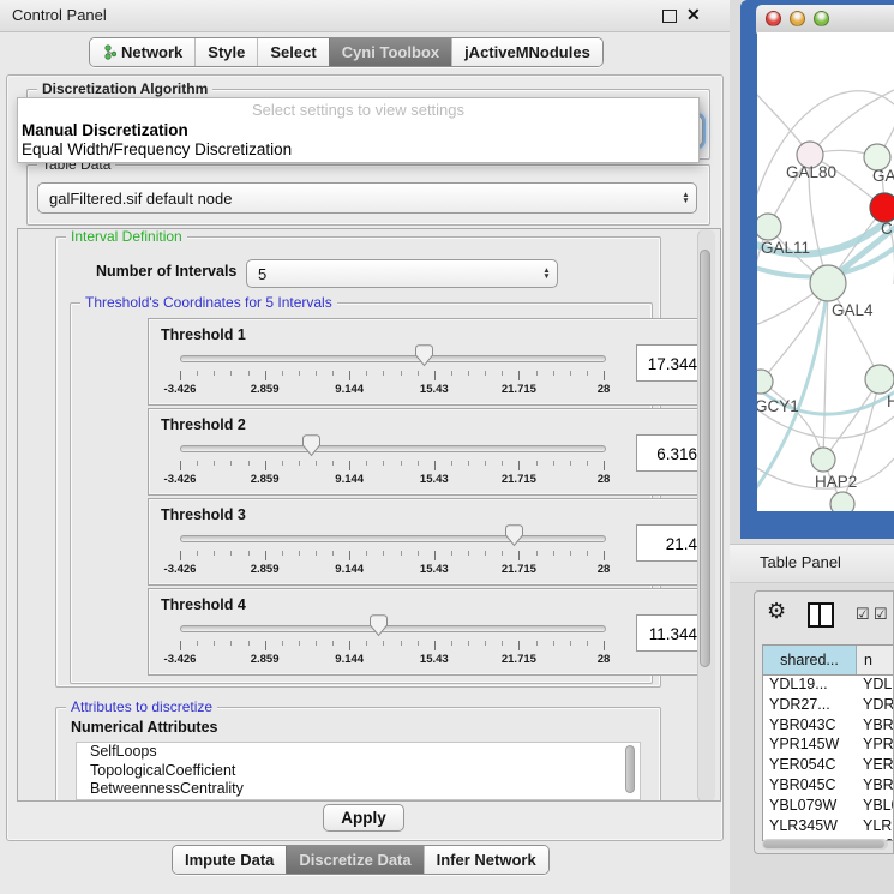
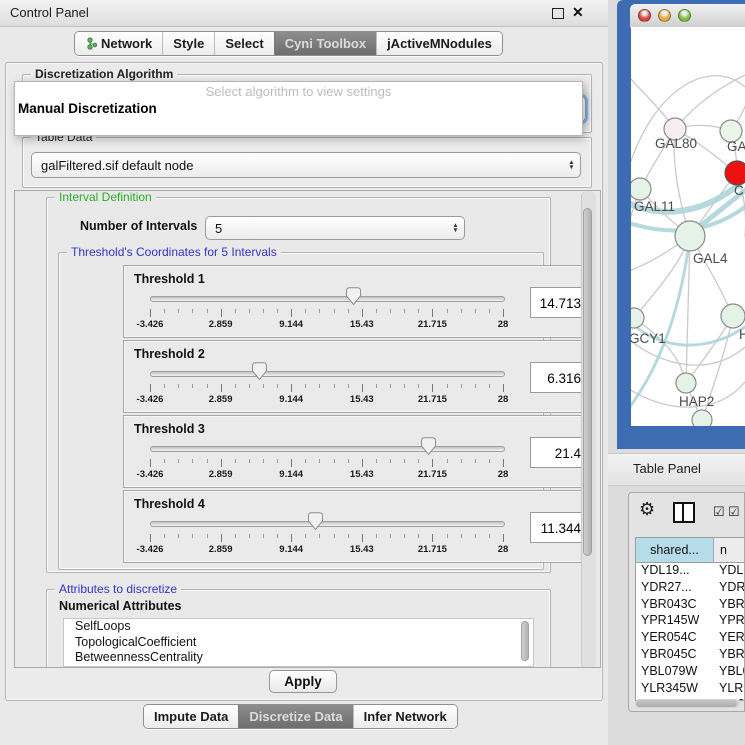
  Control Panel
  ✕
  Network
  Style
  Select
  Cyni Toolbox
  jActiveMNodules
  Discretization Algorithm
- Select settings to view settings
+ Select algorithm to view settings
  Manual Discretization
- Equal Width/Frequency Discretization
  Table Data
  galFiltered.sif default node
  Interval Definition
  Number of Intervals
  5
  Threshold's Coordinates for 5 Intervals
  Threshold 1
  -3.426
  2.859
  9.144
  15.43
  21.715
  28
- 17.344
+ 14.713
  Threshold 2
  -3.426
  2.859
  9.144
  15.43
  21.715
  28
  6.316
  Threshold 3
  -3.426
  2.859
  9.144
  15.43
  21.715
  28
  21.4
  Threshold 4
  -3.426
  2.859
  9.144
  15.43
  21.715
  28
  11.344
  Attributes to discretize
  Numerical Attributes
  SelfLoops
  TopologicalCoefficient
  BetweennessCentrality
  Apply
  Impute Data
  Discretize Data
  Infer Network
  GAL80
  GA
  C
  GAL11
  GAL4
  GCY1
  H
  HAP2
  Table Panel
  ⚙
  ☑
  ☑
  shared...
  n
  YDL19...
  YDL
  YDR27...
  YDR
  YBR043C
  YBR
  YPR145W
  YPR
  YER054C
  YER
  YBR045C
  YBR
  YBL079W
  YBL
  YLR345W
  YLR
